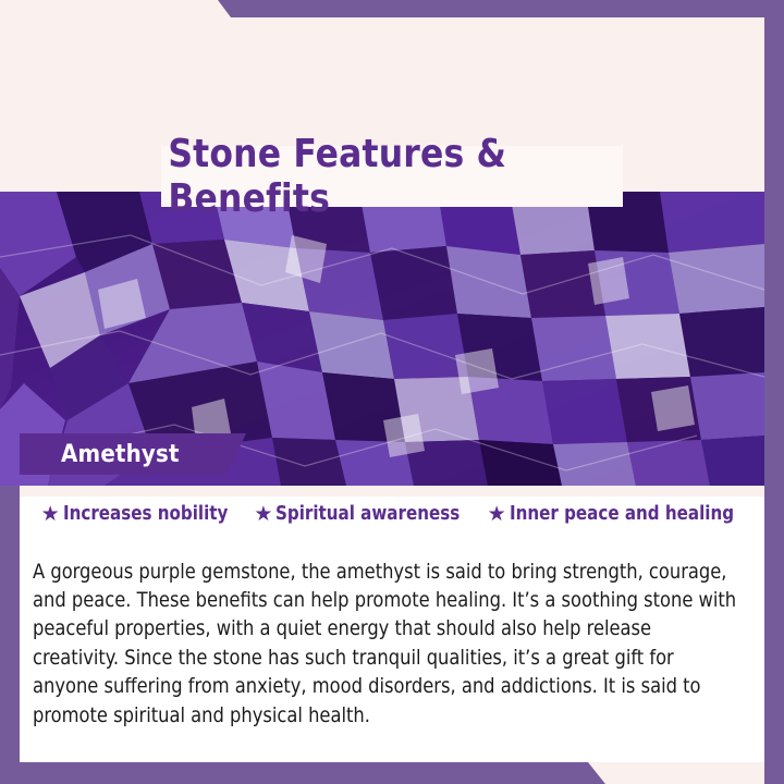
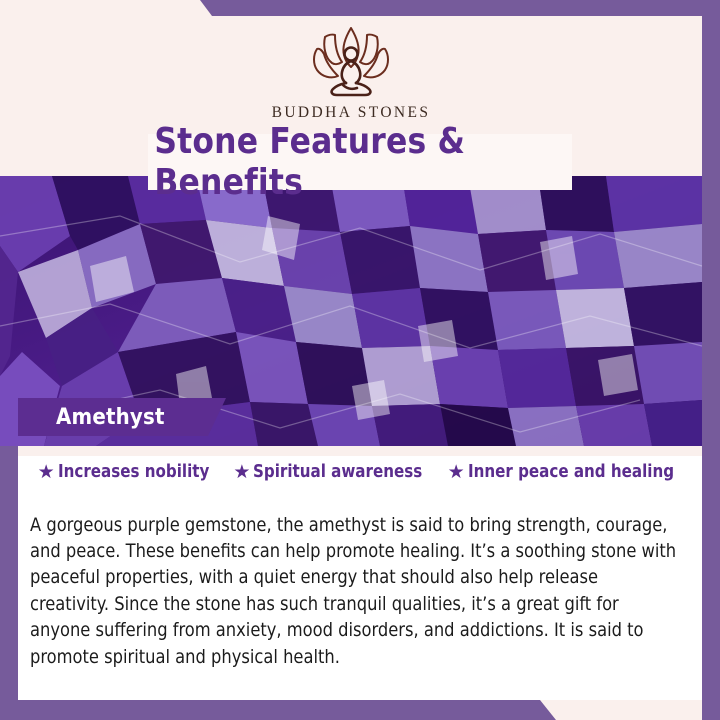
+ BUDDHA STONES
  Stone Features & Benefits
  Amethyst
  ★
  Increases nobility
  ★
  Spiritual awareness
  ★
  Inner peace and healing
  A gorgeous purple gemstone, the amethyst is said to bring strength, courage, and peace. These benefits can help promote healing. It’s a soothing stone with peaceful properties, with a quiet energy that should also help release creativity. Since the stone has such tranquil qualities, it’s a great gift for anyone suffering from anxiety, mood disorders, and addictions. It is said to promote spiritual and physical health.
